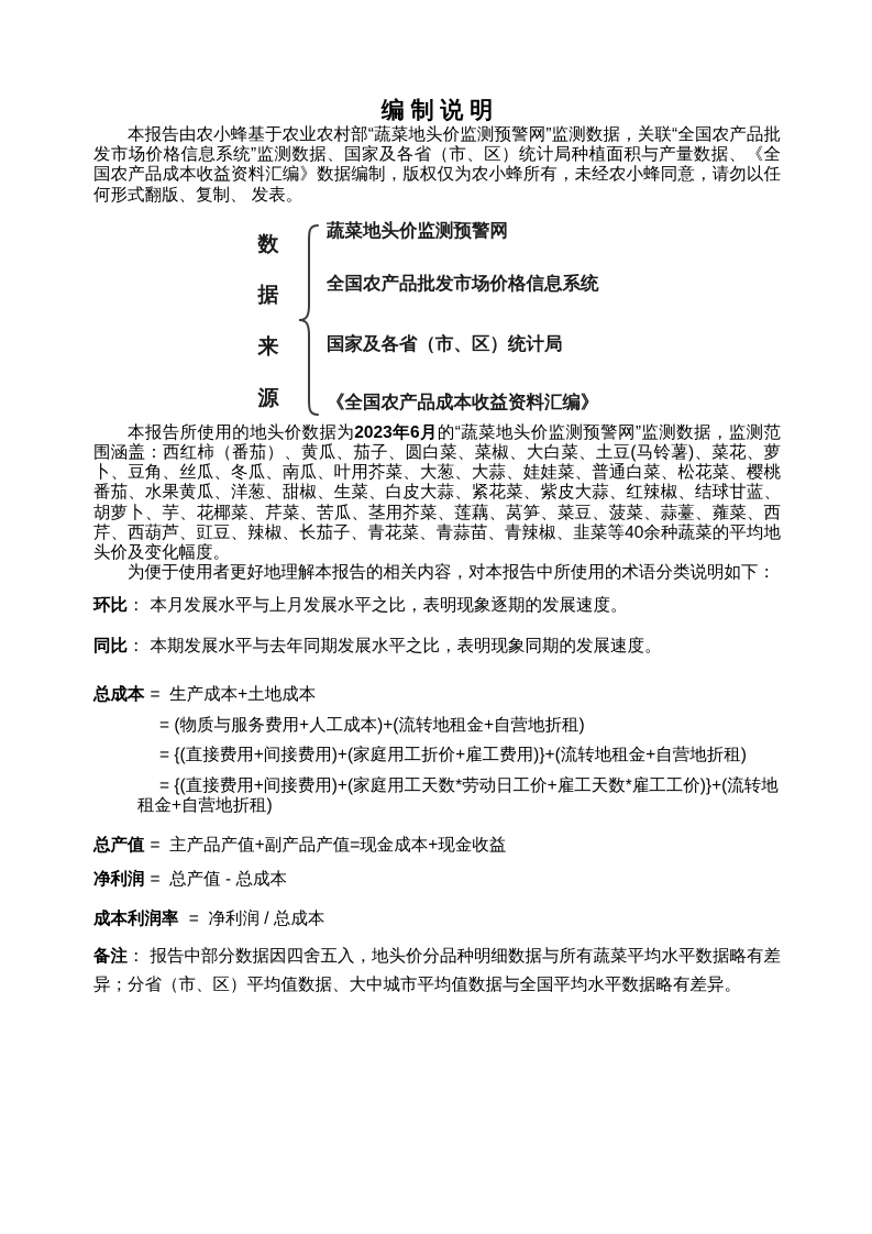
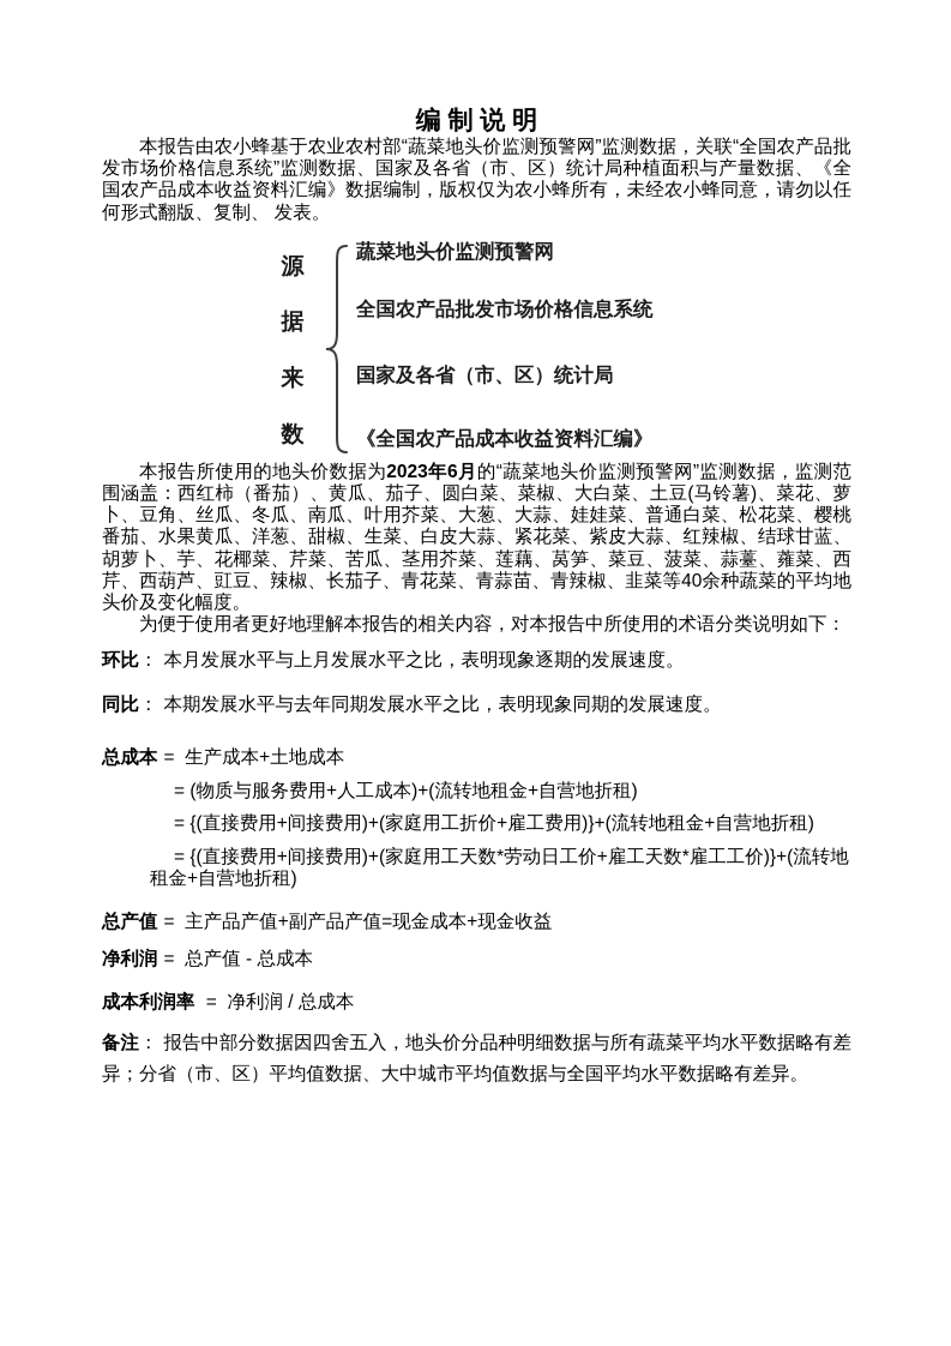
  编 制 说 明
  本报告由农小蜂基于农业农村部“蔬菜地头价监测预警网”监测数据，关联“全国农产品批发市场价格信息系统”监测数据、国家及各省（市、区）统计局种植面积与产量数据、《全国农产品成本收益资料汇编》数据编制，版权仅为农小蜂所有，未经农小蜂同意，请勿以任何形式翻版、复制、 发表。
- 数
+ 源
  据
  来
- 源
+ 数
  蔬菜地头价监测预警网
  全国农产品批发市场价格信息系统
  国家及各省（市、区）统计局
  《全国农产品成本收益资料汇编》
  本报告所使用的地头价数据为2023年6月的“蔬菜地头价监测预警网”监测数据，监测范围涵盖：西红柿（番茄）、黄瓜、茄子、圆白菜、菜椒、大白菜、土豆(马铃薯)、菜花、萝卜、豆角、丝瓜、冬瓜、南瓜、叶用芥菜、大葱、大蒜、娃娃菜、普通白菜、松花菜、樱桃番茄、水果黄瓜、洋葱、甜椒、生菜、白皮大蒜、紧花菜、紫皮大蒜、红辣椒、结球甘蓝、胡萝卜、芋、花椰菜、芹菜、苦瓜、茎用芥菜、莲藕、莴笋、菜豆、菠菜、蒜薹、蕹菜、西芹、西葫芦、豇豆、辣椒、长茄子、青花菜、青蒜苗、青辣椒、韭菜等40余种蔬菜的平均地头价及变化幅度。
  为便于使用者更好地理解本报告的相关内容，对本报告中所使用的术语分类说明如下：
  环比： 本月发展水平与上月发展水平之比，表明现象逐期的发展速度。
  同比： 本期发展水平与去年同期发展水平之比，表明现象同期的发展速度。
  总成本 = 生产成本+土地成本
  = (物质与服务费用+人工成本)+(流转地租金+自营地折租)
  = {(直接费用+间接费用)+(家庭用工折价+雇工费用)}+(流转地租金+自营地折租)
  = {(直接费用+间接费用)+(家庭用工天数*劳动日工价+雇工天数*雇工工价)}+(流转地租金+自营地折租)
  总产值 = 主产品产值+副产品产值=现金成本+现金收益
  净利润 = 总产值 - 总成本
  成本利润率 = 净利润 / 总成本
  备注： 报告中部分数据因四舍五入，地头价分品种明细数据与所有蔬菜平均水平数据略有差异；分省（市、区）平均值数据、大中城市平均值数据与全国平均水平数据略有差异。
